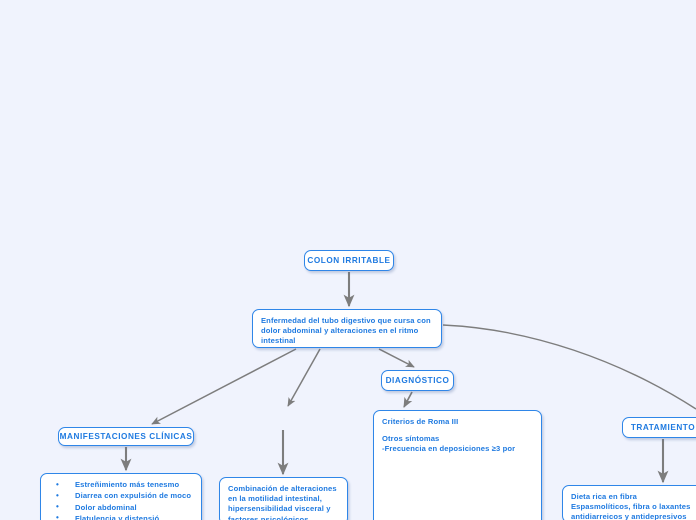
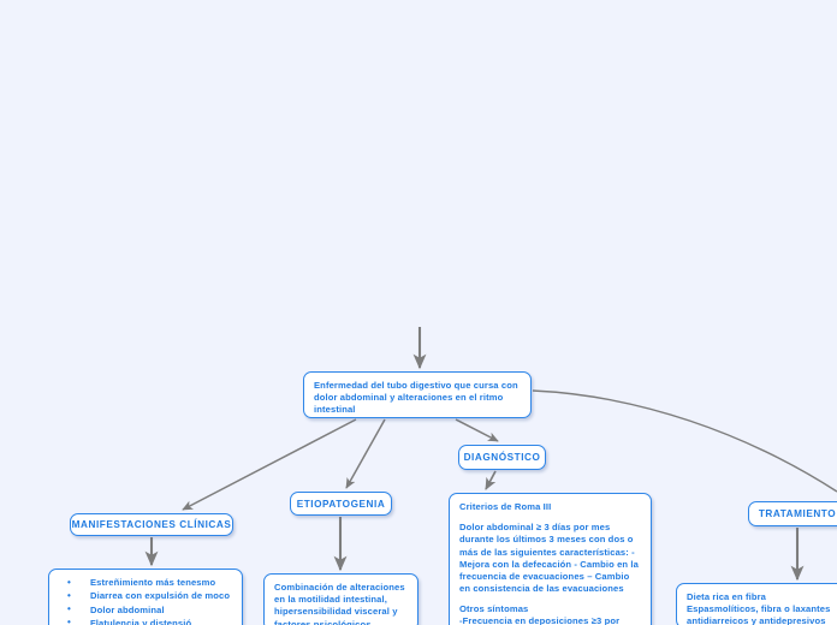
- COLON IRRITABLE
  Enfermedad del tubo digestivo que cursa con dolor abdominal y alteraciones en el ritmo intestinal
  MANIFESTACIONES CLÍNICAS
  Estreñimiento más tenesmo
  Diarrea con expulsión de moco
  Dolor abdominal
  Flatulencia y distensió
+ ETIOPATOGENIA
  Combinación de alteraciones en la motilidad intestinal, hipersensibilidad visceral y factores psicológicos.
  DIAGNÓSTICO
  Criterios de Roma III
+ Dolor abdominal ≥ 3 días por mes durante los últimos 3 meses con dos o más de las siguientes características: -Mejora con la defecación - Cambio en la frecuencia de evacuaciones – Cambio en consistencia de las evacuaciones
  Otros síntomas
  -Frecuencia en deposiciones ≥3 por
  TRATAMIENTO
  Dieta rica en fibra
  Espasmolíticos, fibra o laxantes
  antidiarreicos y antidepresivos
